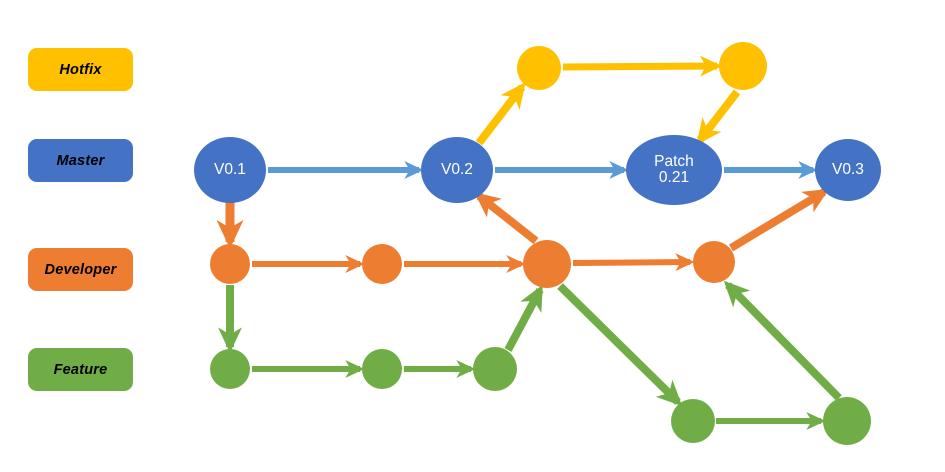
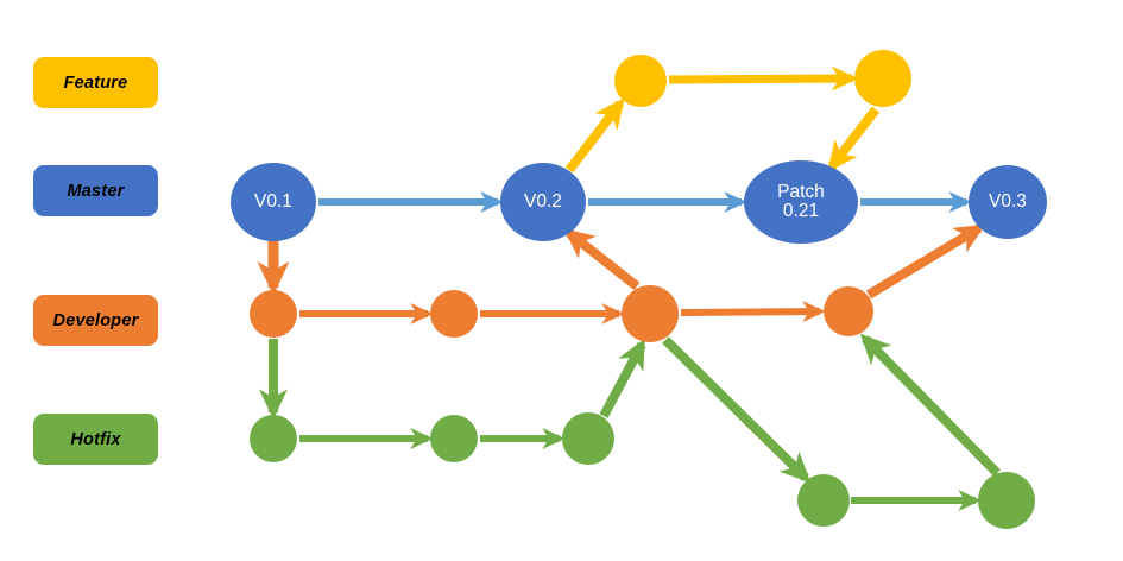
- Hotfix
+ Feature
  Master
  Developer
- Feature
+ Hotfix
  V0.1
  V0.2
  Patch
  0.21
  V0.3
